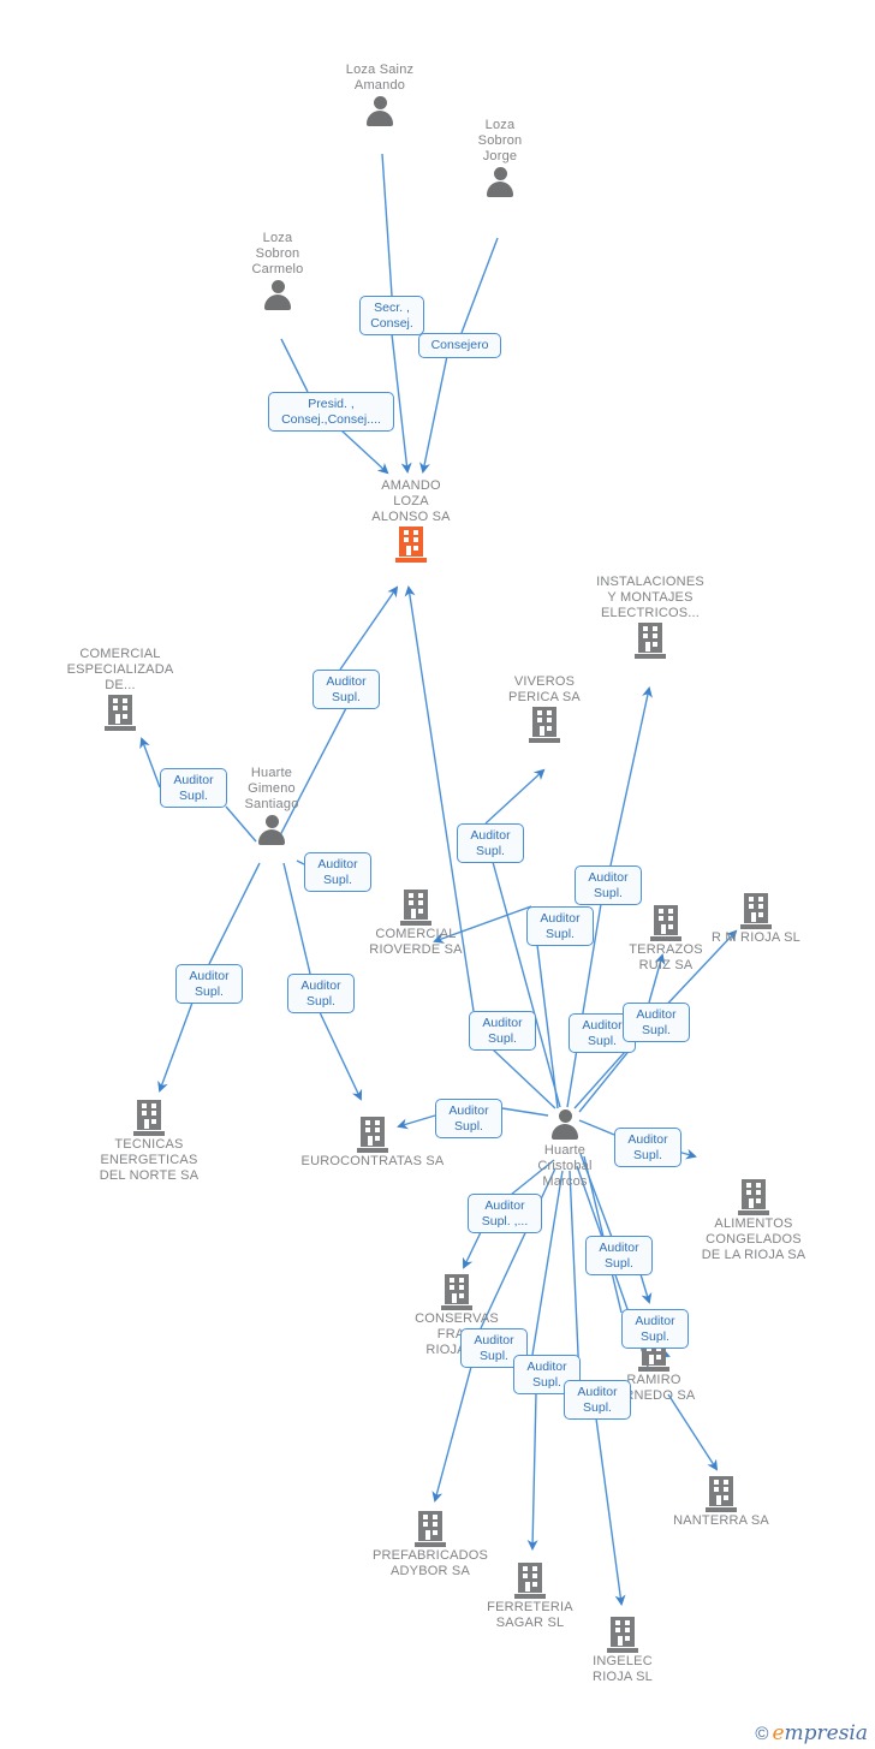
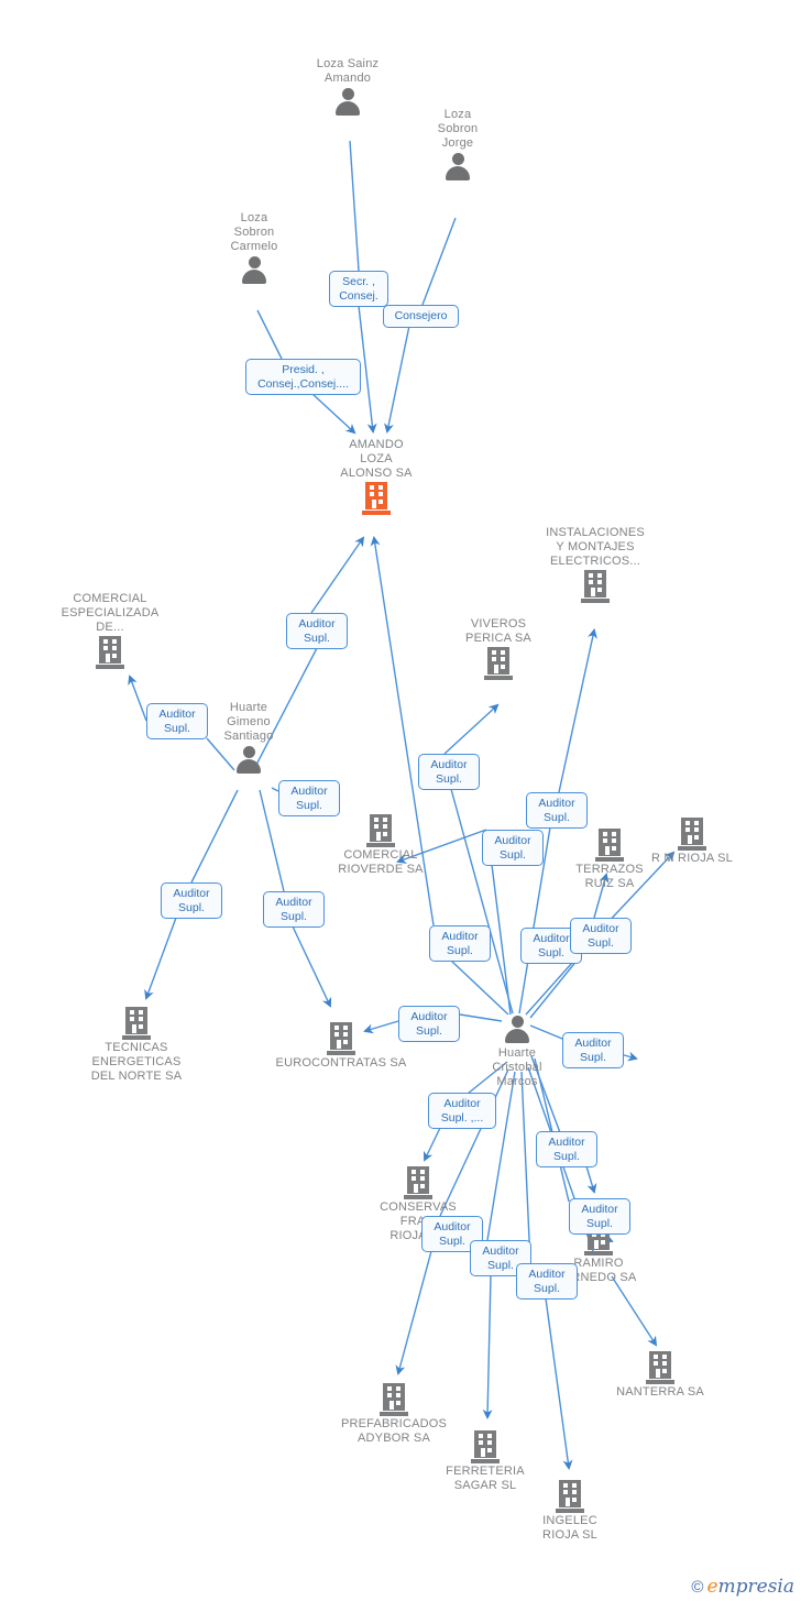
  Loza Sainz
  Amando
  Loza
  Sobron
  Jorge
  Loza
  Sobron
  Carmelo
  AMANDO
  LOZA
  ALONSO SA
  COMERCIAL
  ESPECIALIZADA
  DE...
  Huarte
  Gimeno
  Santiago
  VIVEROS
  PERICA SA
  INSTALACIONES
  Y MONTAJES
  ELECTRICOS...
  COMERCIAL
  RIOVERDE SA
  TERRAZOS
  RUIZ SA
  R M RIOJA SL
  TECNICAS
  ENERGETICAS
  DEL NORTE SA
  EUROCONTRATAS SA
  Huarte
  Cristobal
  Marcos
- ALIMENTOS
- CONGELADOS
- DE LA RIOJA SA
  CONSERVAS
  RAMIRO
  NANTERRA SA
  PREFABRICADOS
  ADYBOR SA
  FERRETERIA
  SAGAR SL
  INGELEC
  RIOJA SL
  Secr. ,
  Consej.
  Consejero
  Presid. ,
  Consej.,Consej....
  Auditor
  Supl.
  Auditor
  Supl.
  Auditor
  Supl.
  Auditor
  Supl.
  Auditor
  Supl.
  Auditor
  Supl.
  Auditor
  Supl.
  Auditor
  Supl.
  Auditor
  Supl.
  Auditor
  Supl.
  Auditor
  Supl.
  Auditor
  Supl.
  Auditor
  Supl.
  Auditor
  Supl. ,...
  Auditor
  Supl.
  Auditor
  Supl.
  Auditor
  Supl.
  Auditor
  Supl.
  Auditor
  Supl.
  ©
  empresia
